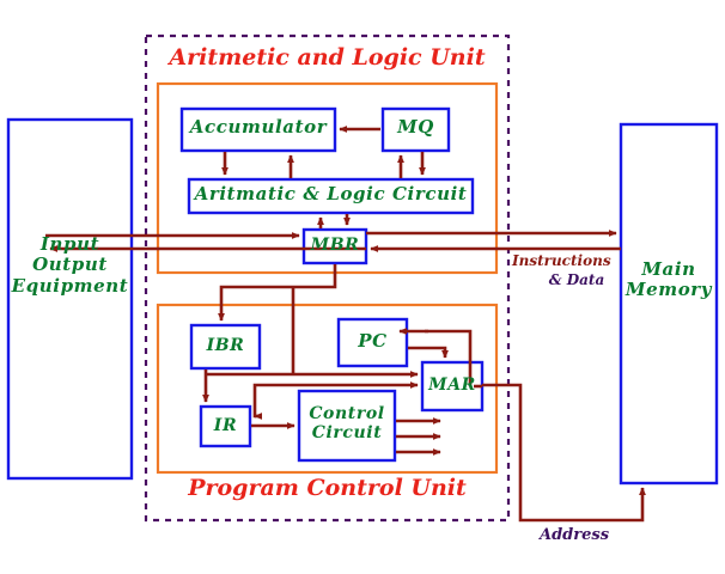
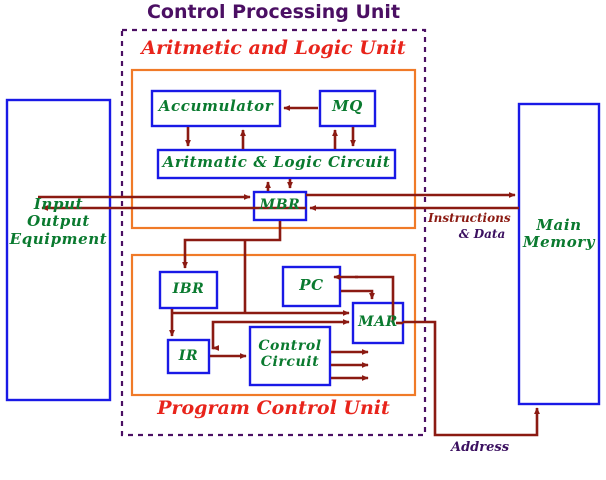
+ Control Processing Unit
  Aritmetic and Logic Unit
  Program Control Unit
  Input
  Output
  Equipment
  Main
  Memory
  Accumulator
  MQ
  Aritmatic & Logic Circuit
  MBR
  IBR
  PC
  MAR
  IR
  Control
  Circuit
  Instructions
  & Data
  Address
